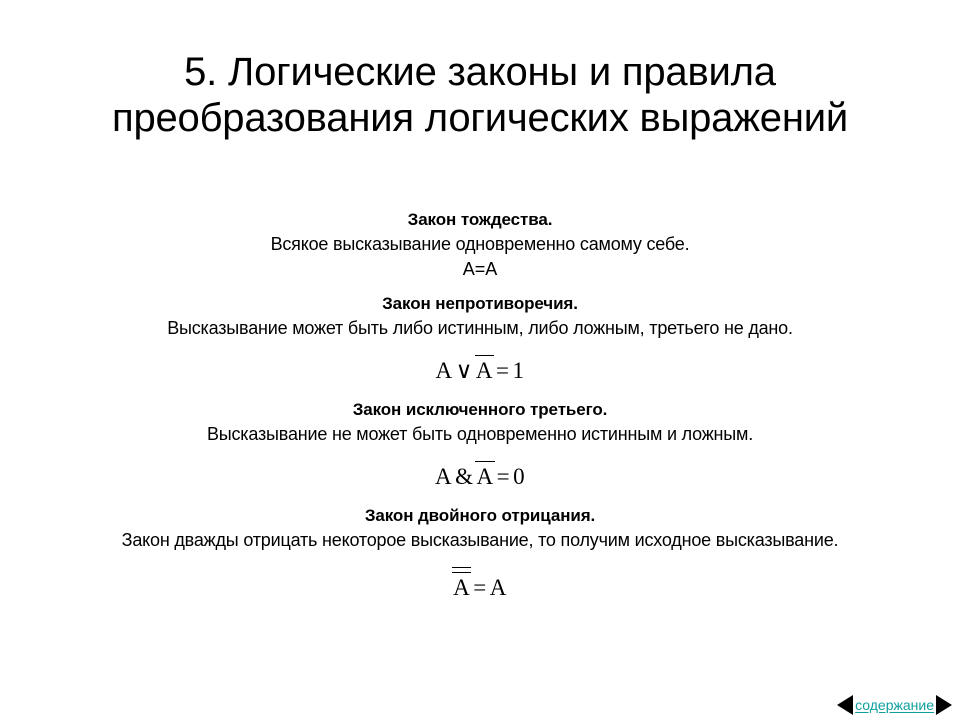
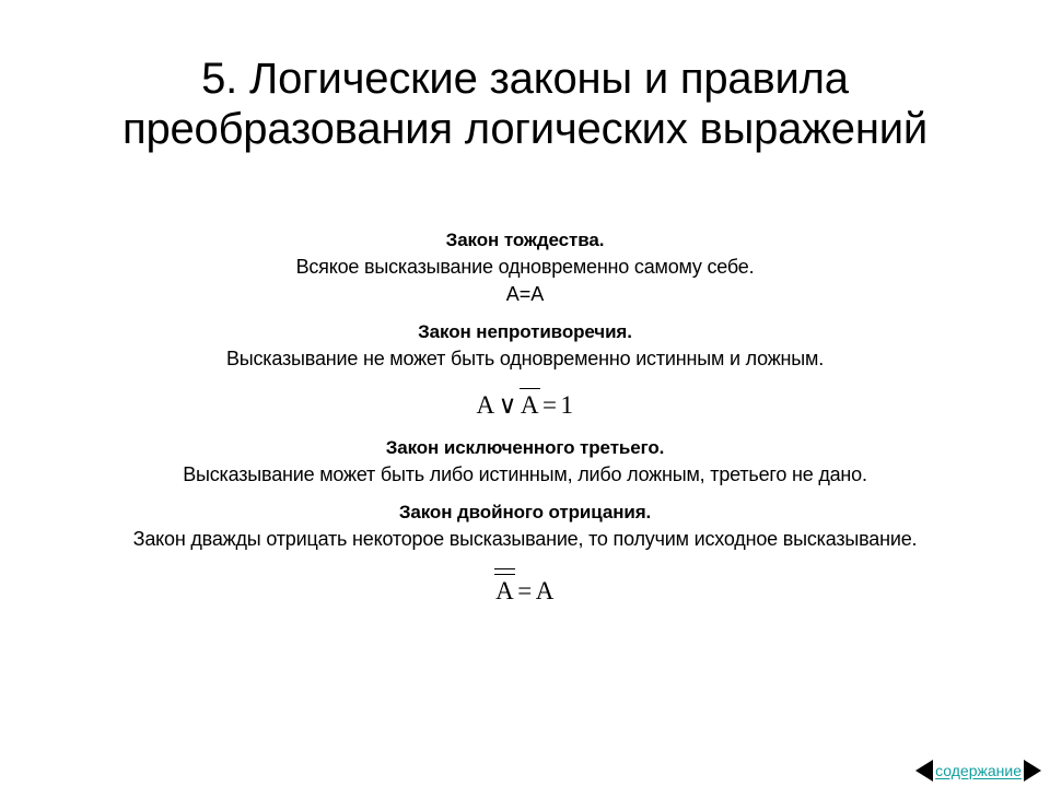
  5. Логические законы и правила преобразования логических выражений
  Закон тождества.
  Всякое высказывание одновременно самому себе.
  A=A
  Закон непротиворечия.
- Высказывание может быть либо истинным, либо ложным, третьего не дано.
+ Высказывание не может быть одновременно истинным и ложным.
  A∨A=1
  Закон исключенного третьего.
- Высказывание не может быть одновременно истинным и ложным.
+ Высказывание может быть либо истинным, либо ложным, третьего не дано.
- A&A=0
  Закон двойного отрицания.
  Закон дважды отрицать некоторое высказывание, то получим исходное высказывание.
  A=A
  содержание
